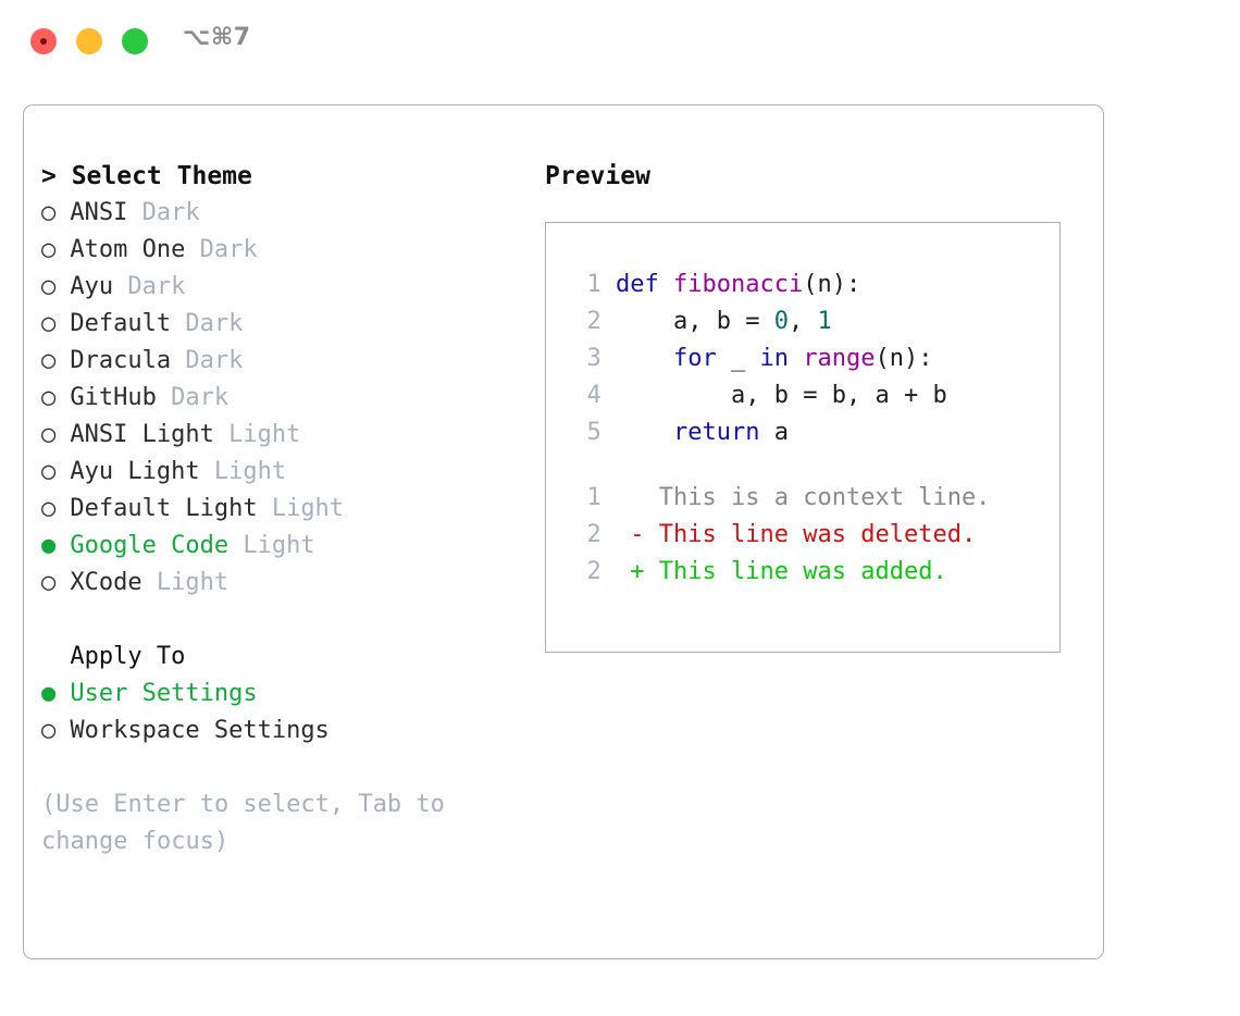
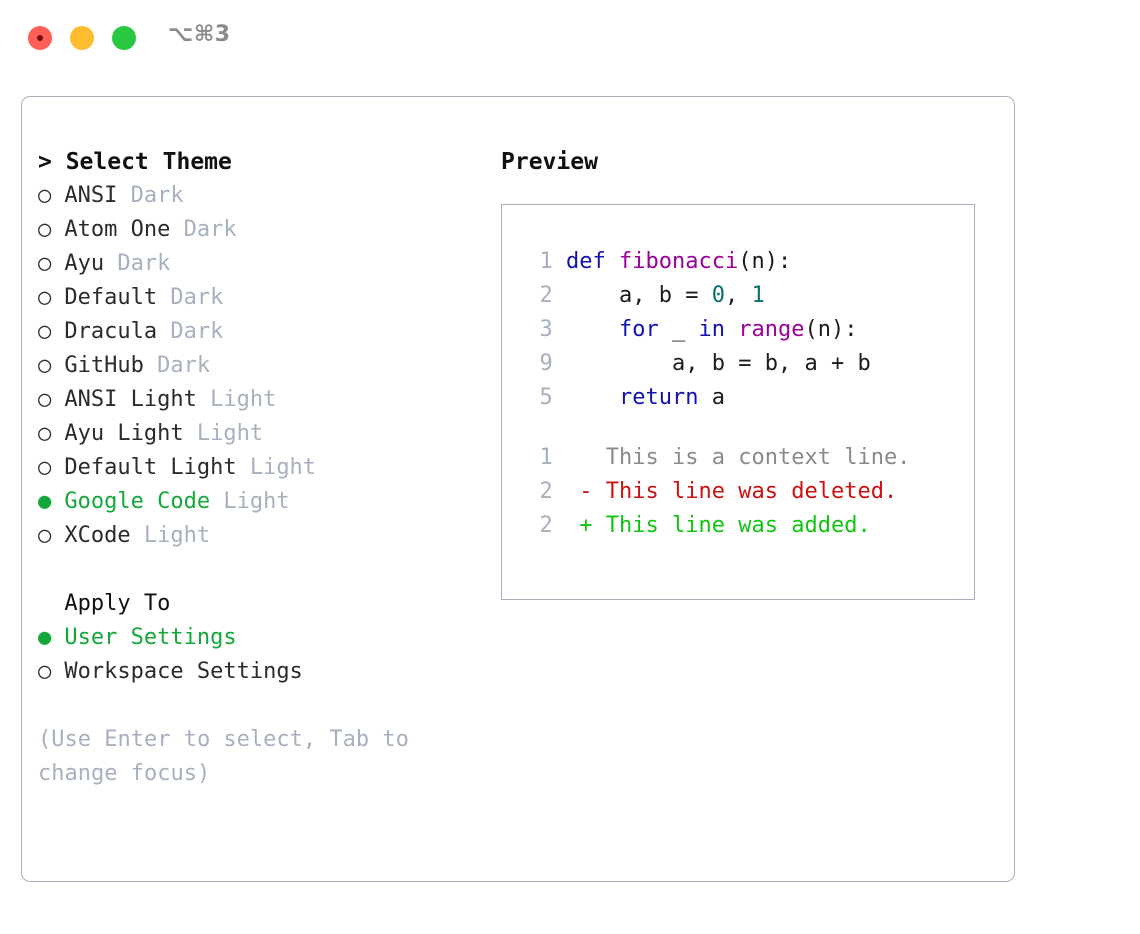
- ⌥⌘7
+ ⌥⌘3
  > Select Theme
  ○ ANSI Dark
  ○ Atom One Dark
  ○ Ayu Dark
  ○ Default Dark
  ○ Dracula Dark
  ○ GitHub Dark
  ○ ANSI Light Light
  ○ Ayu Light Light
  ○ Default Light Light
  ● Google Code Light
  ○ XCode Light
  Apply To
  ● User Settings
  ○ Workspace Settings
  (Use Enter to select, Tab to change focus)
  Preview
  1 def fibonacci(n):
  2 a, b = 0, 1
  3 for _ in range(n):
- 4 a, b = b, a + b
+ 9 a, b = b, a + b
  5 return a
  1 This is a context line.
  2 - This line was deleted.
  2 + This line was added.
